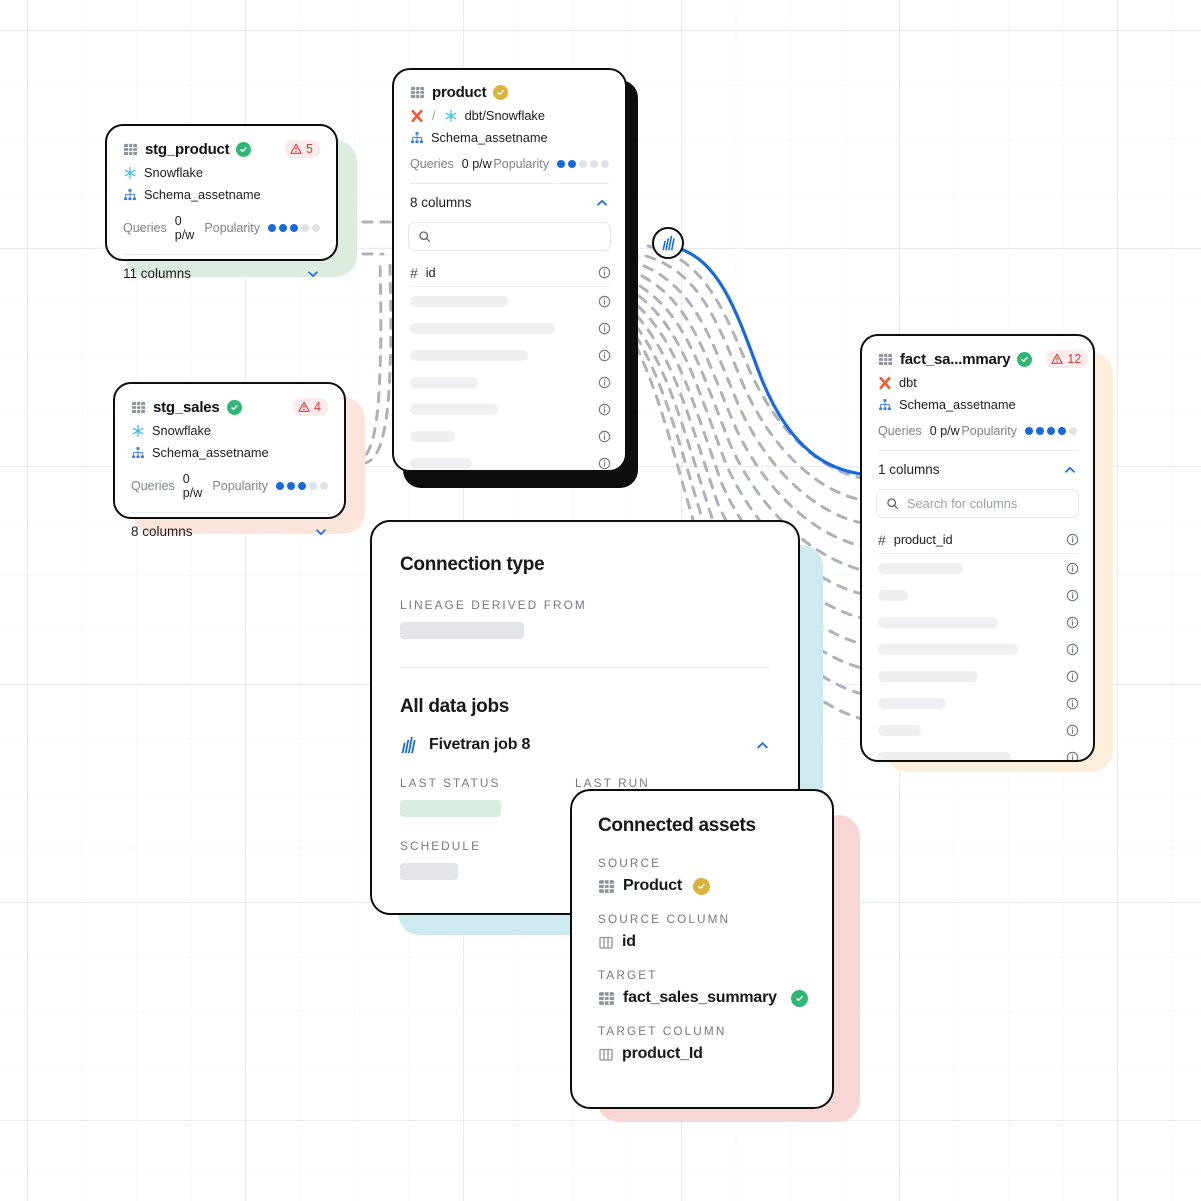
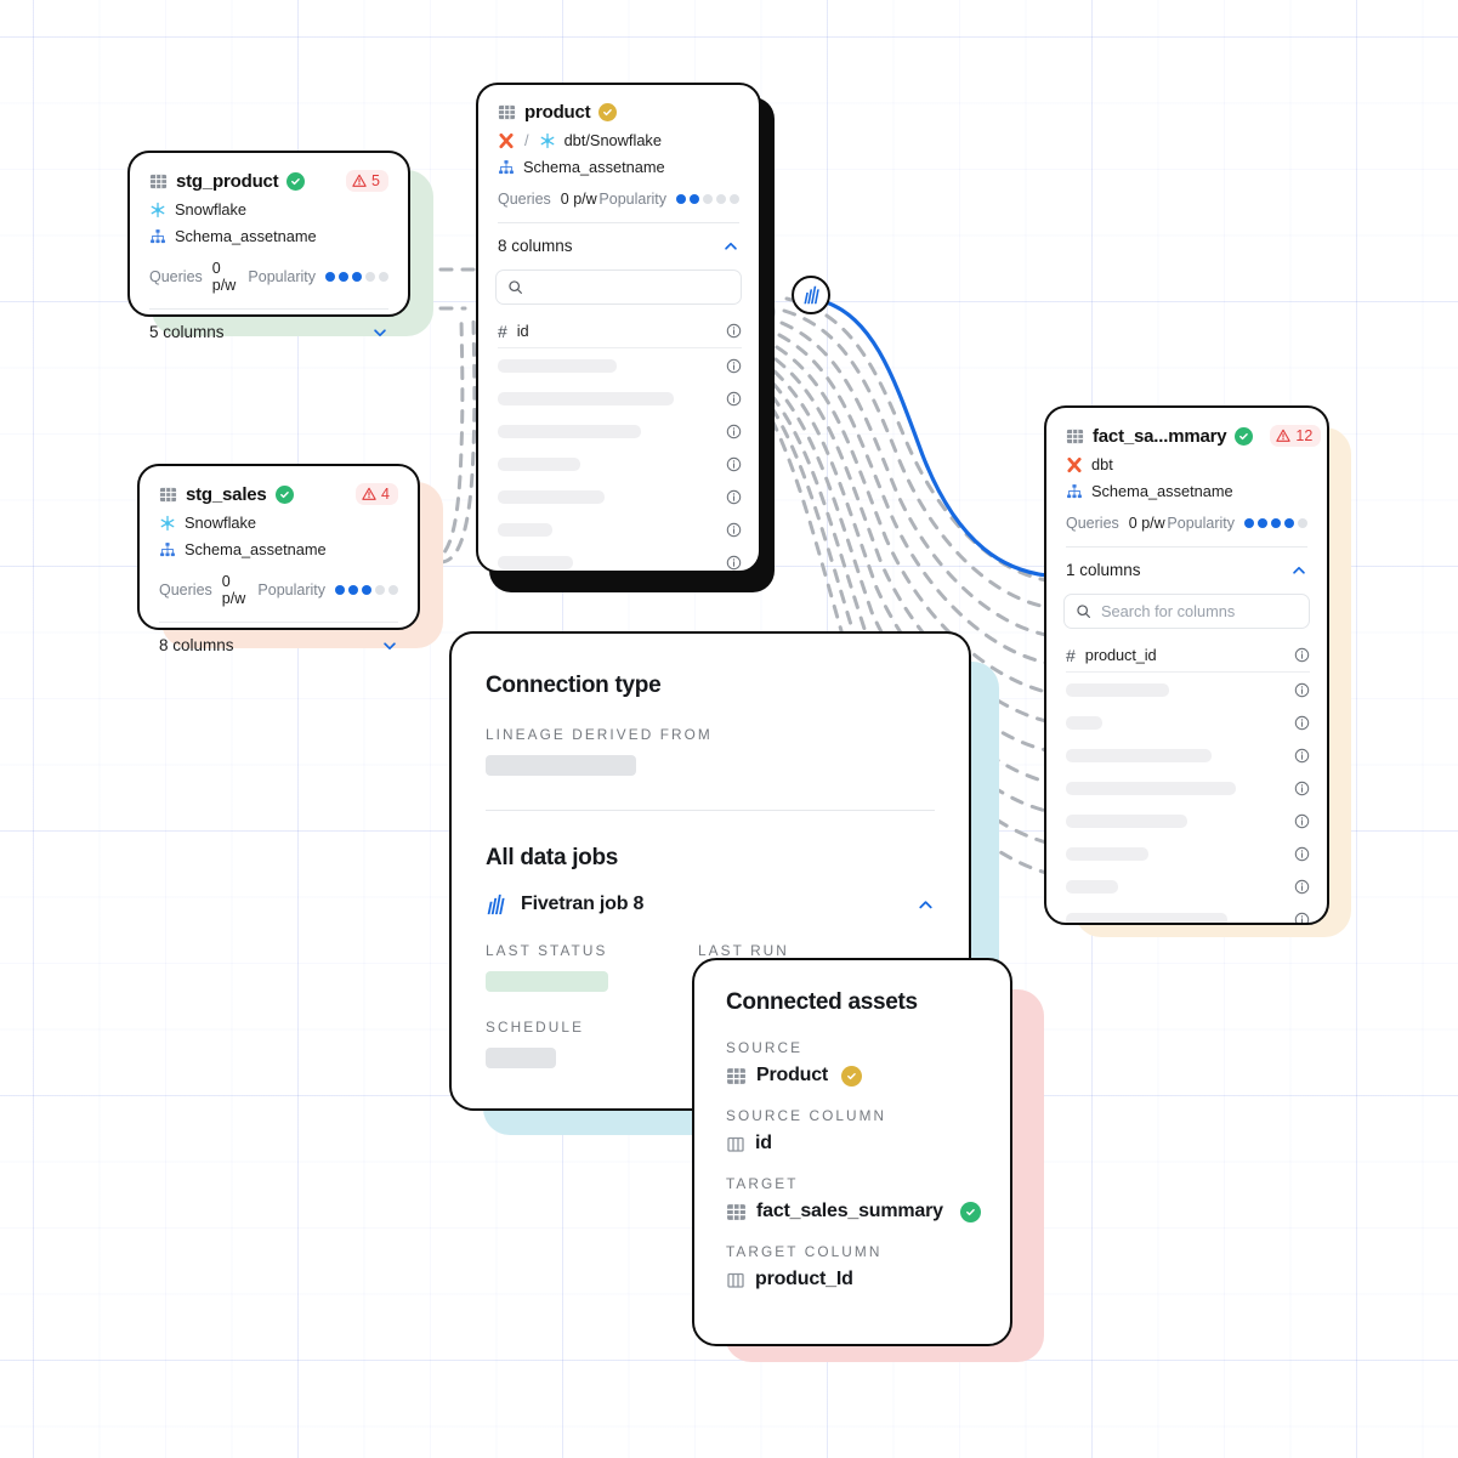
  stg_product
  5
  Snowflake
  Schema_assetname
  Queries
  0 p/w
  Popularity
- 11 columns
+ 5 columns
  stg_sales
  4
  Snowflake
  Schema_assetname
  Queries
  0 p/w
  Popularity
  8 columns
  product
  /
  dbt/Snowflake
  Schema_assetname
  Queries
  0 p/w
  Popularity
  8 columns
  #
  id
  fact_sa...mmary
  12
  dbt
  Schema_assetname
  Queries
  0 p/w
  Popularity
  1 columns
  Search for columns
  #
  product_id
  Connection type
  LINEAGE DERIVED FROM
  All data jobs
  Fivetran job 8
  LAST STATUS
  LAST RUN
  SCHEDULE
  Connected assets
  SOURCE
  Product
  SOURCE COLUMN
  id
  TARGET
  fact_sales_summary
  TARGET COLUMN
  product_Id
